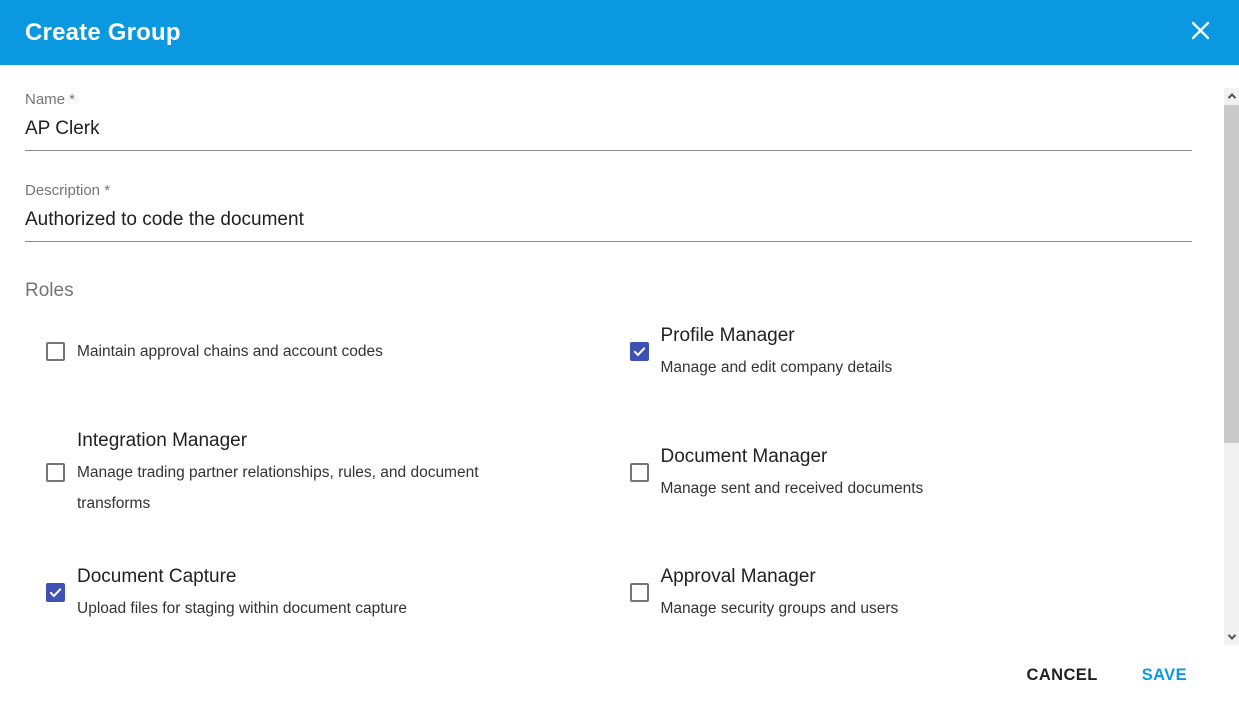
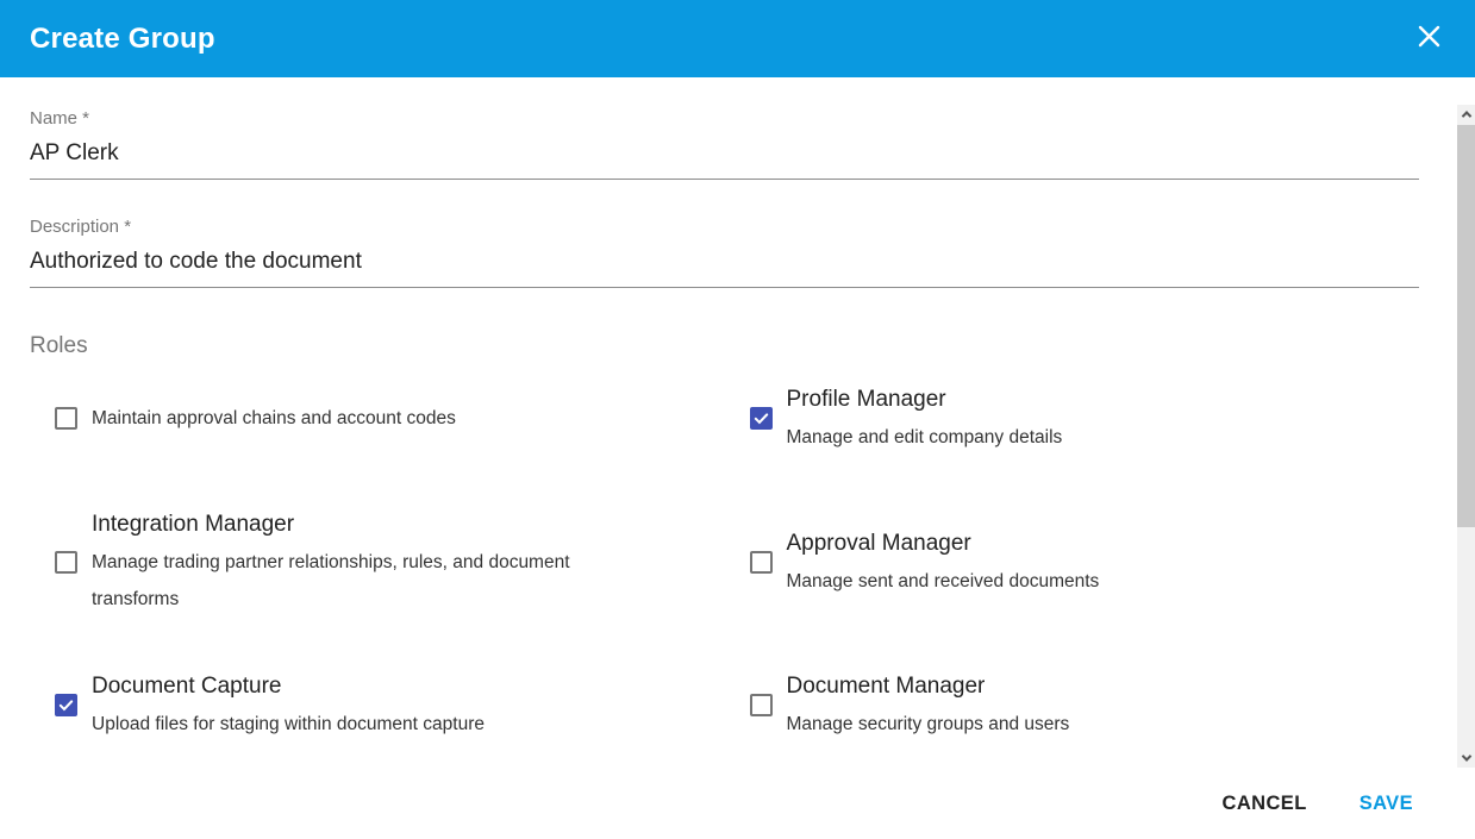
  Create Group
  Name *
  AP Clerk
  Description *
  Authorized to code the document
  Roles
  Maintain approval chains and account codes
  Profile Manager
  Manage and edit company details
  Integration Manager
  Manage trading partner relationships, rules, and document transforms
- Document Manager
+ Approval Manager
  Manage sent and received documents
  Document Capture
  Upload files for staging within document capture
- Approval Manager
+ Document Manager
  Manage security groups and users
  CANCEL
  SAVE
